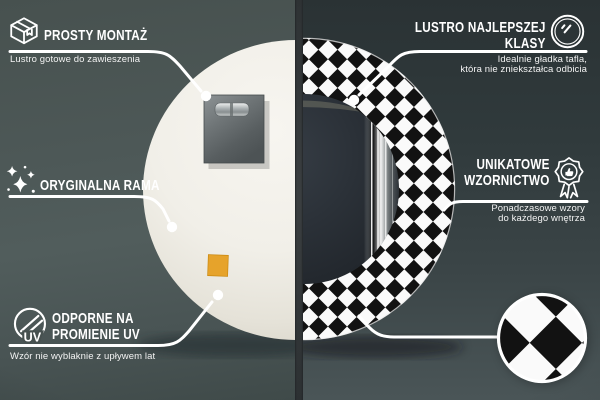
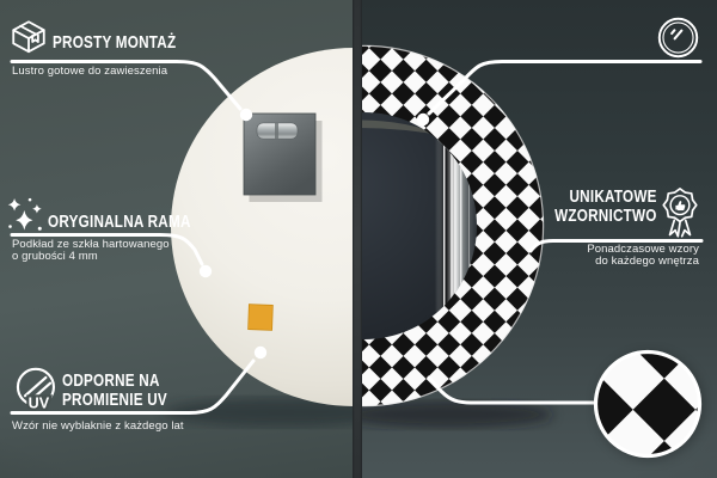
  PROSTY MONTAŻ
  Lustro gotowe do zawieszenia
- LUSTRO NAJLEPSZEJ
- KLASY
- Idealnie gładka tafla,
- która nie zniekształca odbicia
  ORYGINALNA RAMA
+ Podkład ze szkła hartowanego
+ o grubości 4 mm
  UNIKATOWE
  WZORNICTWO
  Ponadczasowe wzory
  do każdego wnętrza
  UV
  ODPORNE NA
  PROMIENIE UV
- Wzór nie wyblaknie z upływem lat
+ Wzór nie wyblaknie z każdego lat
